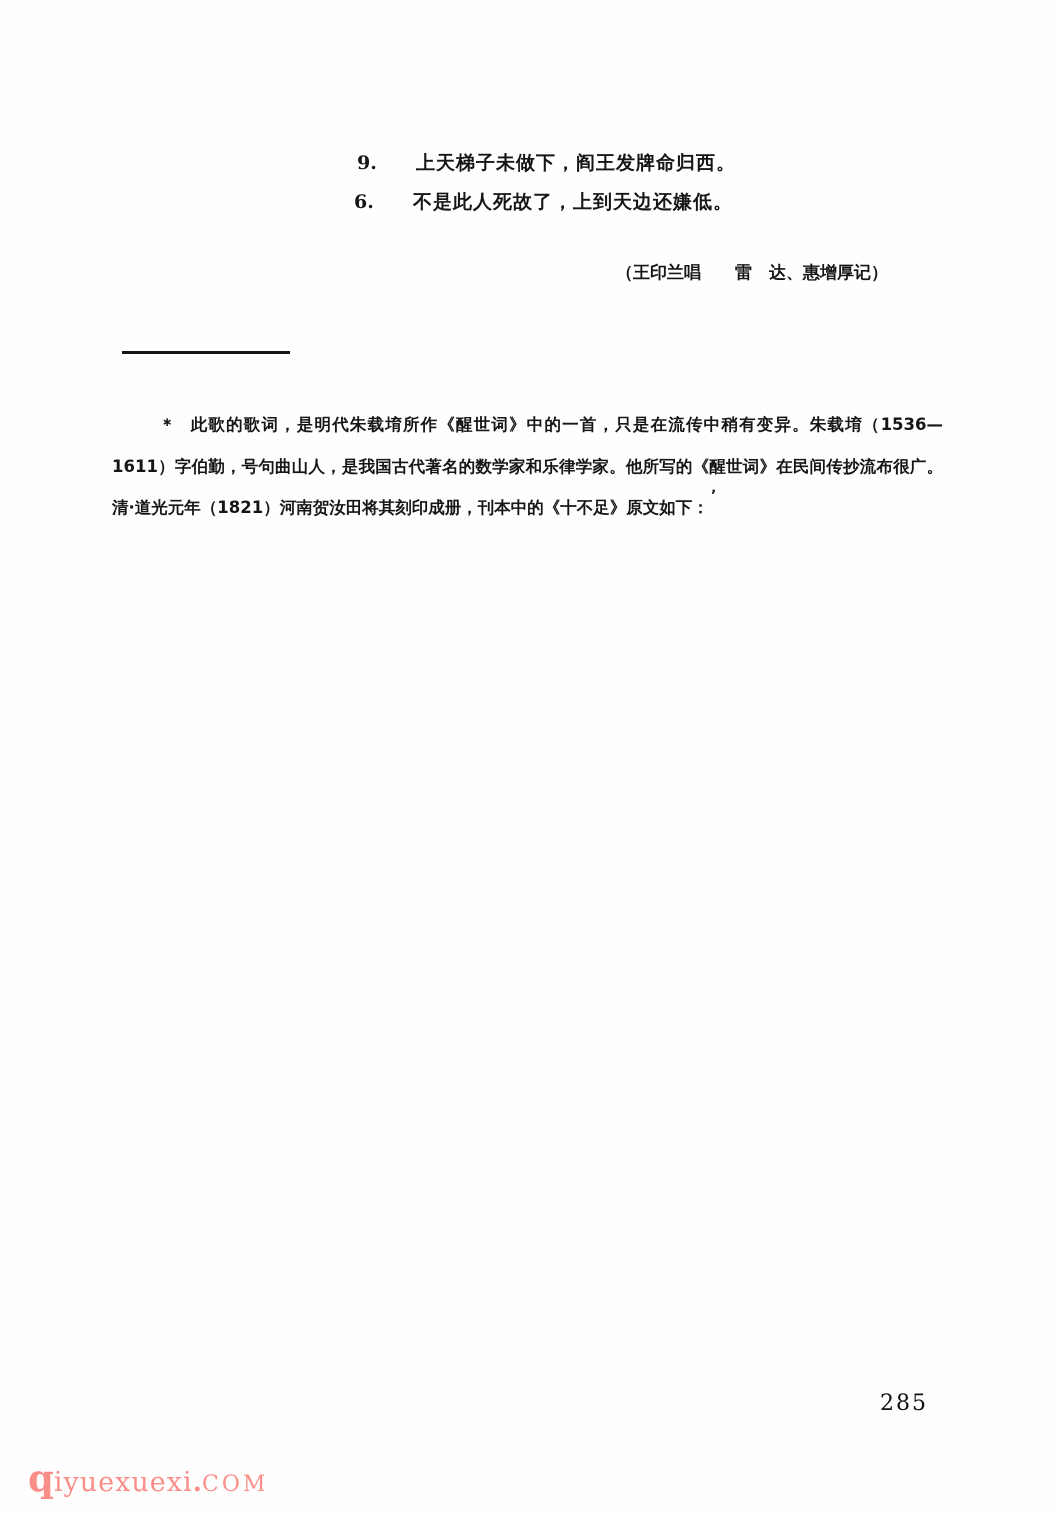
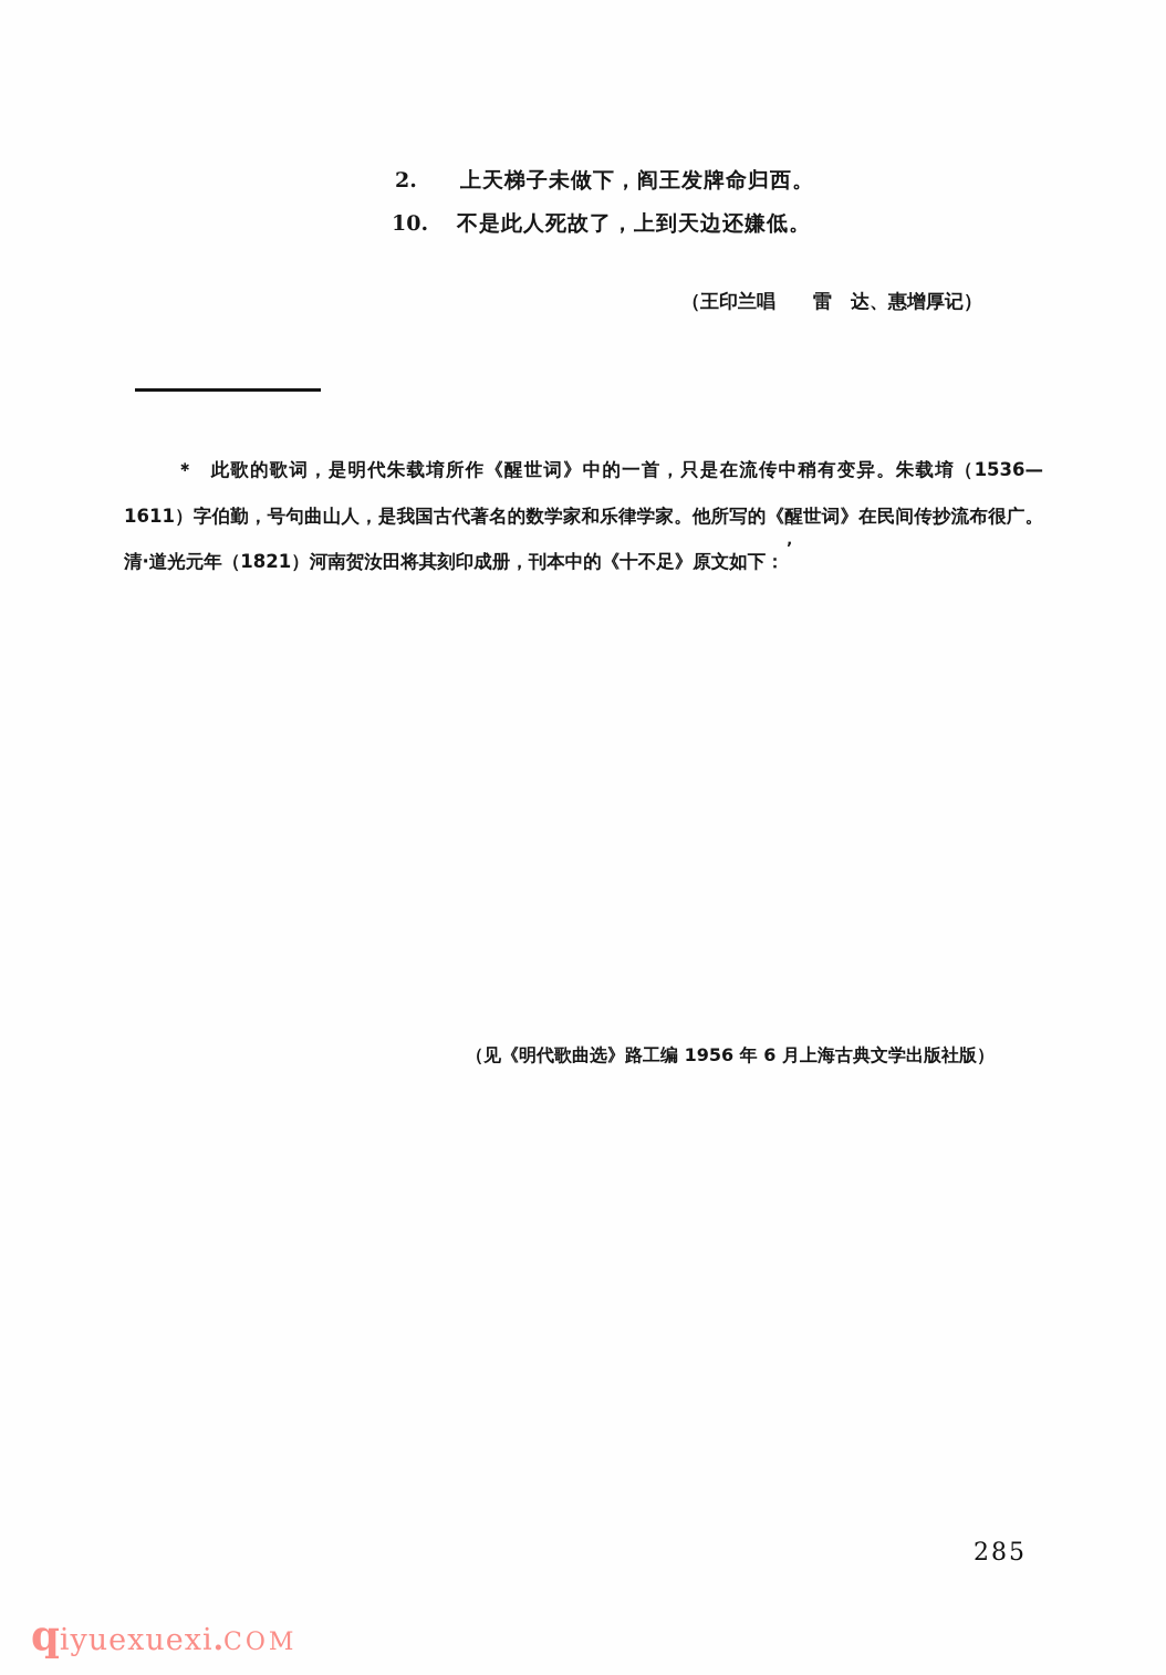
- 9. 上天梯子未做下，阎王发牌命归西。
+ 2. 上天梯子未做下，阎王发牌命归西。
- 6. 不是此人死故了，上到天边还嫌低。
+ 10. 不是此人死故了，上到天边还嫌低。
  （王印兰唱 雷 达、惠增厚记）
  ＊ 此歌的歌词，是明代朱载堉所作《醒世词》中的一首，只是在流传中稍有变异。朱载堉（1536—1611）字伯勤，号句曲山人，是我国古代著名的数学家和乐律学家。他所写的《醒世词》在民间传抄流布很广。清·道光元年（1821）河南贺汝田将其刻印成册，刊本中的《十不足》原文如下：
  ʼ
+ （见《明代歌曲选》路工编 1956 年 6 月上海古典文学出版社版）
  285
  qiyuexuexi.COM
